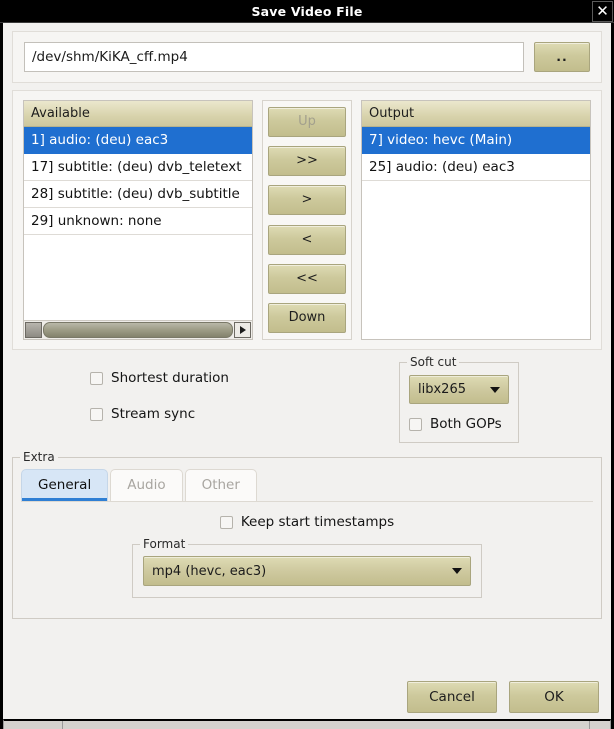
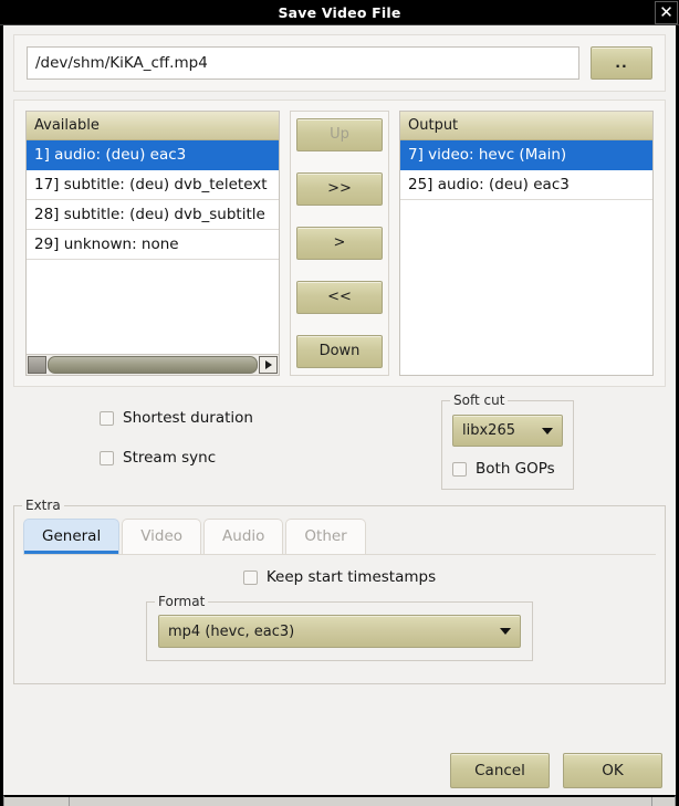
  Save Video File
  ✕
  /dev/shm/KiKA_cff.mp4
  ..
  Available
  1] audio: (deu) eac3
  17] subtitle: (deu) dvb_teletext
  28] subtitle: (deu) dvb_subtitle
  29] unknown: none
  Up
  >>
  >
- <
  <<
  Down
  Output
  7] video: hevc (Main)
  25] audio: (deu) eac3
  Shortest duration
  Stream sync
  Soft cut
  libx265
  Both GOPs
  Extra
  General
+ Video
  Audio
  Other
  Keep start timestamps
  Format
  mp4 (hevc, eac3)
  Cancel
  OK
